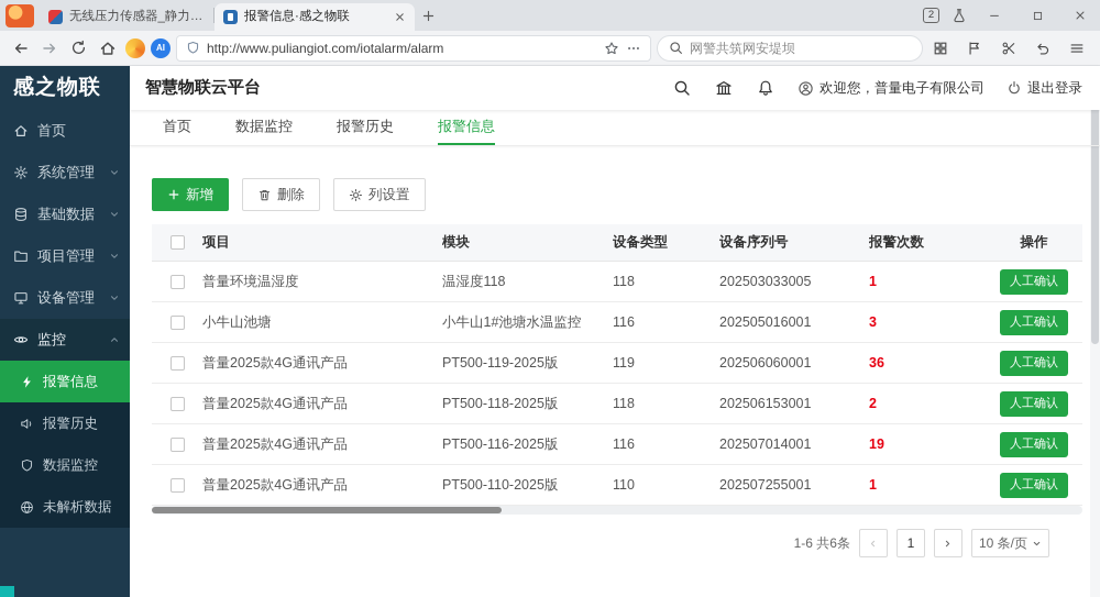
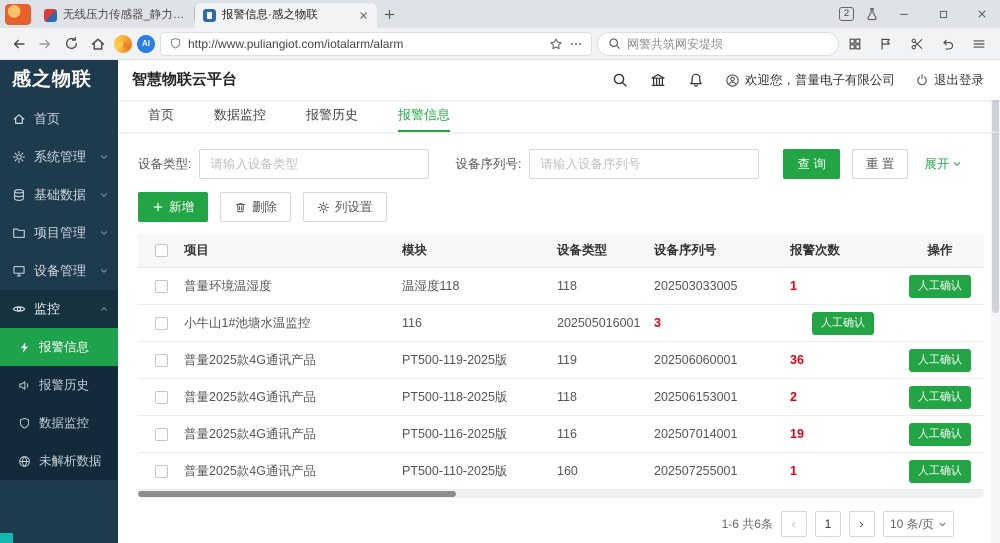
  无线压力传感器_静力水
  报警信息·感之物联
  2
  AI
  http://www.puliangiot.com/iotalarm/alarm
  网警共筑网安堤坝
  感之物联
  首页
  系统管理
  基础数据
  项目管理
  设备管理
  监控
  报警信息
  报警历史
  数据监控
  未解析数据
  智慧物联云平台
  欢迎您，普量电子有限公司
  退出登录
  首页
  数据监控
  报警历史
  报警信息
+ 设备类型:
+ 请输入设备类型
+ 设备序列号:
+ 请输入设备序列号
+ 查 询
+ 重 置
+ 展开
  新增
  删除
  列设置
  项目
  模块
  设备类型
  设备序列号
  报警次数
  操作
  普量环境温湿度
  温湿度118
  118
  202503033005
  1
  人工确认
- 小牛山池塘
  小牛山1#池塘水温监控
  116
  202505016001
  3
  人工确认
  普量2025款4G通讯产品
  PT500-119-2025版
  119
  202506060001
  36
  人工确认
  普量2025款4G通讯产品
  PT500-118-2025版
  118
  202506153001
  2
  人工确认
  普量2025款4G通讯产品
  PT500-116-2025版
  116
  202507014001
  19
  人工确认
  普量2025款4G通讯产品
  PT500-110-2025版
- 110
+ 160
  202507255001
  1
  人工确认
  1-6 共6条
  1
  10 条/页
